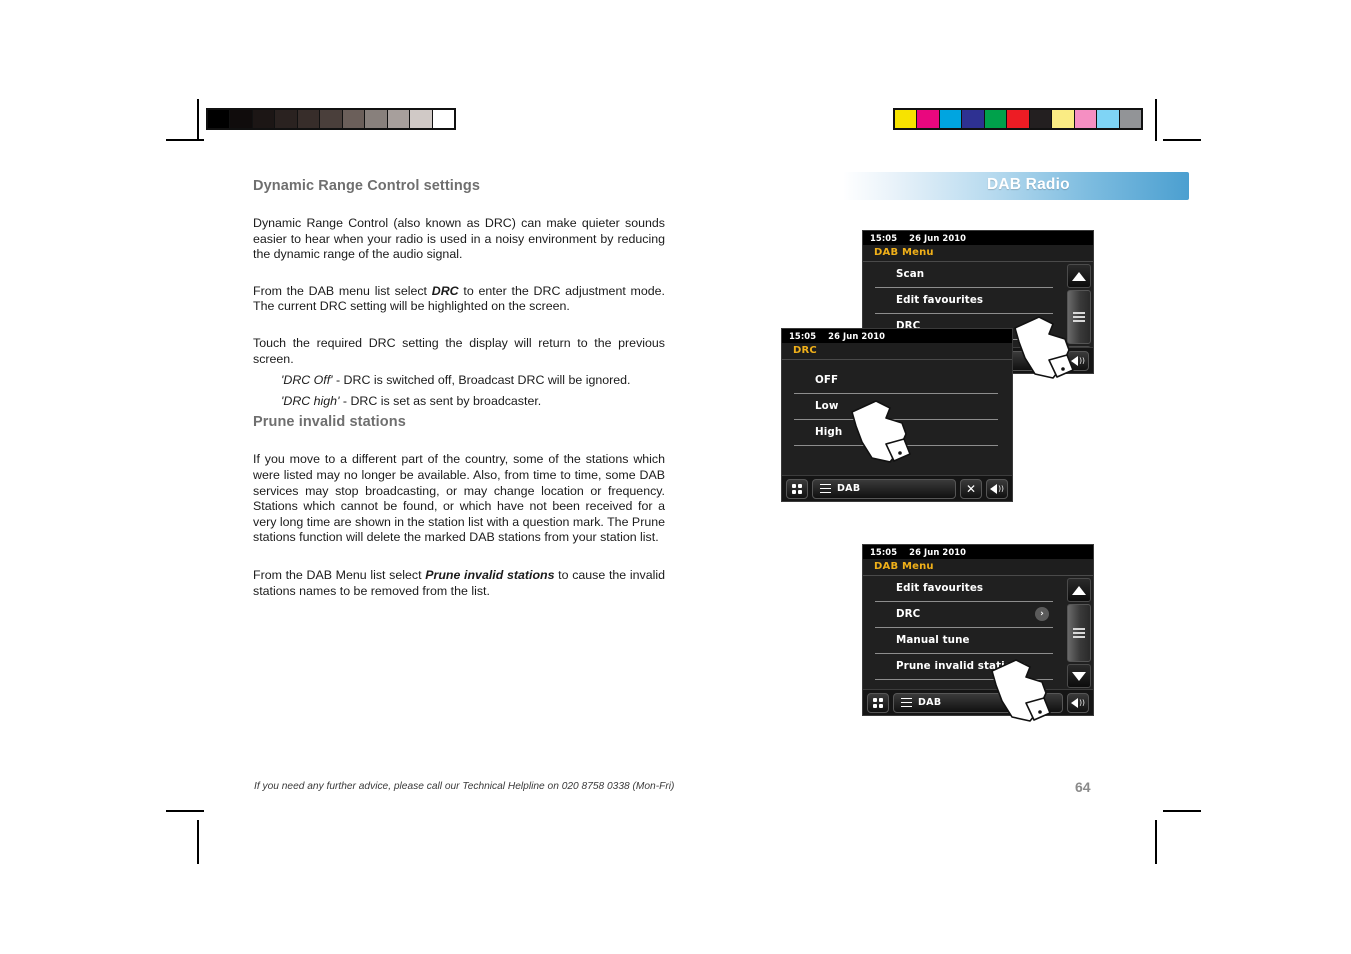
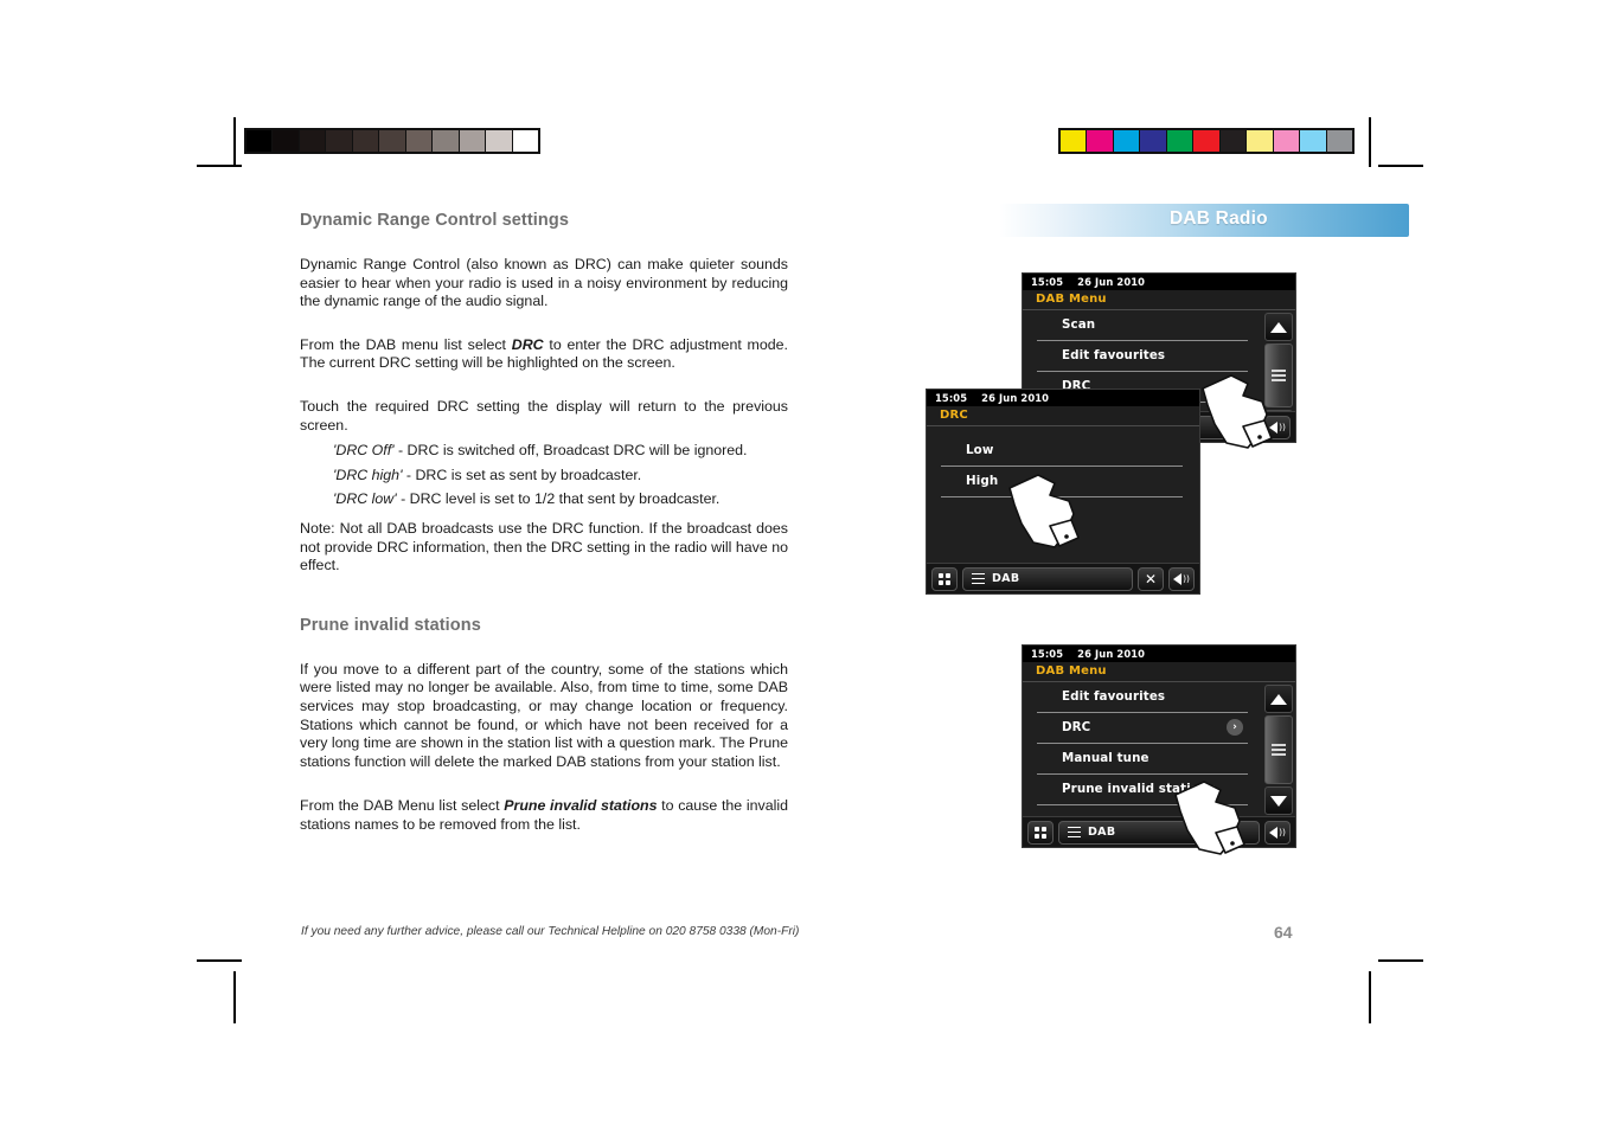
  Dynamic Range Control settings
  Dynamic Range Control (also known as DRC) can make quieter sounds easier to hear when your radio is used in a noisy environment by reducing the dynamic range of the audio signal.
  From the DAB menu list select DRC to enter the DRC adjustment mode. The current DRC setting will be highlighted on the screen.
  Touch the required DRC setting the display will return to the previous screen.
  'DRC Off' - DRC is switched off, Broadcast DRC will be ignored.
  'DRC high' - DRC is set as sent by broadcaster.
+ 'DRC low' - DRC level is set to 1/2 that sent by broadcaster.
+ Note: Not all DAB broadcasts use the DRC function. If the broadcast does not provide DRC information, then the DRC setting in the radio will have no effect.
  Prune invalid stations
  If you move to a different part of the country, some of the stations which were listed may no longer be available. Also, from time to time, some DAB services may stop broadcasting, or may change location or frequency. Stations which cannot be found, or which have not been received for a very long time are shown in the station list with a question mark. The Prune stations function will delete the marked DAB stations from your station list.
  From the DAB Menu list select Prune invalid stations to cause the invalid stations names to be removed from the list.
  DAB Radio
  15:05 26 Jun 2010
  DAB Menu
  Scan
  Edit favourites
  DRC
  ))
  15:05 26 Jun 2010
  DRC
- OFF
  Low
  High
  DAB
  ✕
  ))
  15:05 26 Jun 2010
  DAB Menu
  Edit favourites
  DRC
  ›
  Manual tune
  Prune invalid stat
  DAB
  ))
  If you need any further advice, please call our Technical Helpline on 020 8758 0338 (Mon-Fri)
  64
